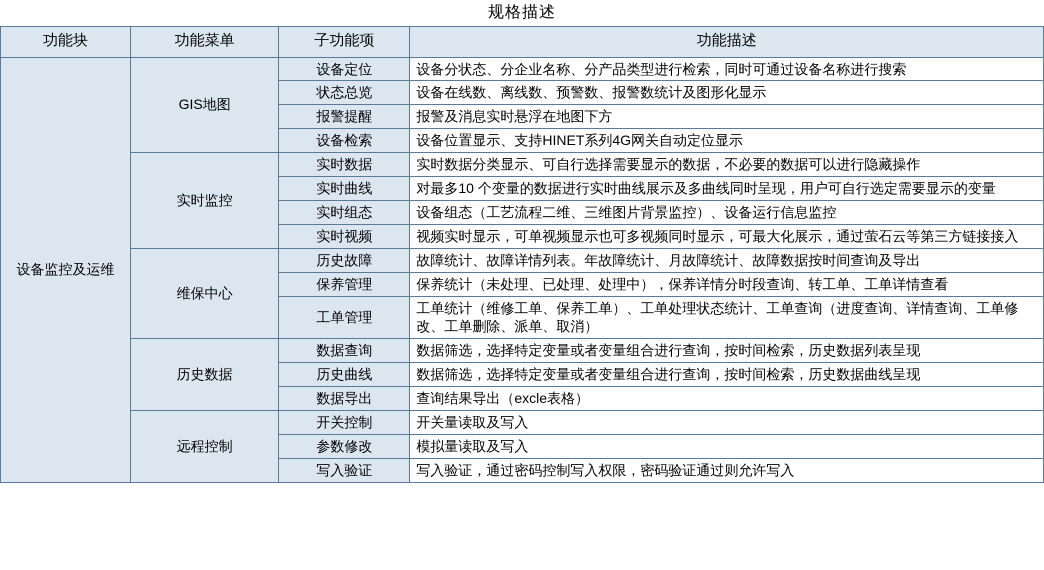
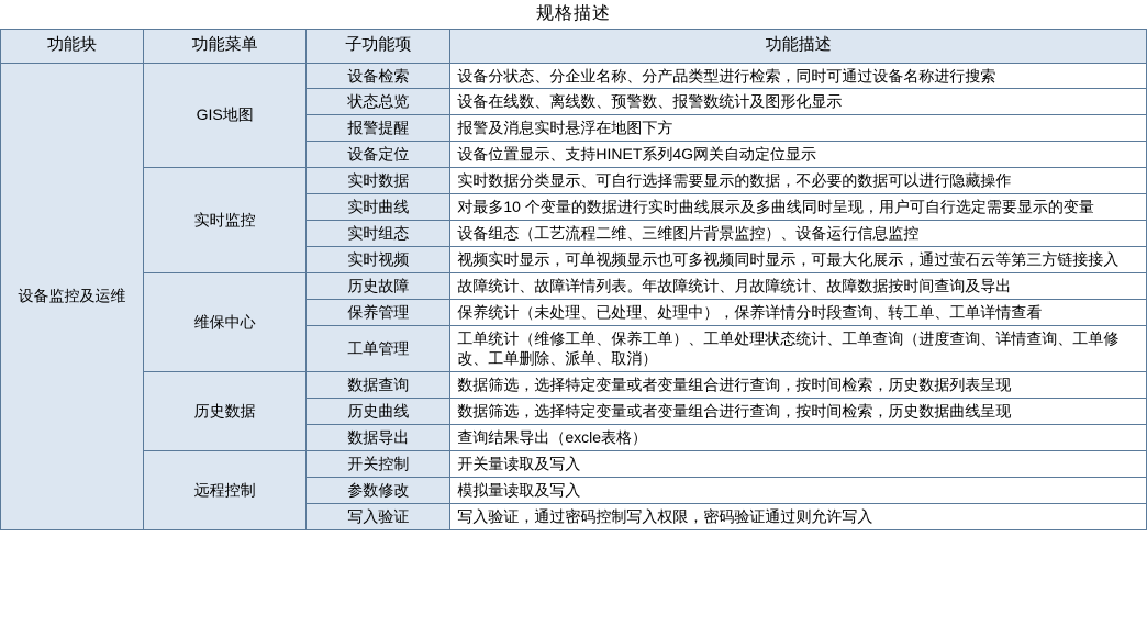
  规格描述
  功能块	功能菜单	子功能项	功能描述
- 设备监控及运维	GIS地图	设备定位	设备分状态、分企业名称、分产品类型进行检索，同时可通过设备名称进行搜索
+ 设备监控及运维	GIS地图	设备检索	设备分状态、分企业名称、分产品类型进行检索，同时可通过设备名称进行搜索
  状态总览	设备在线数、离线数、预警数、报警数统计及图形化显示
  报警提醒	报警及消息实时悬浮在地图下方
- 设备检索	设备位置显示、支持HINET系列4G网关自动定位显示
+ 设备定位	设备位置显示、支持HINET系列4G网关自动定位显示
  实时监控	实时数据	实时数据分类显示、可自行选择需要显示的数据，不必要的数据可以进行隐藏操作
  实时曲线	对最多10 个变量的数据进行实时曲线展示及多曲线同时呈现，用户可自行选定需要显示的变量
  实时组态	设备组态（工艺流程二维、三维图片背景监控）、设备运行信息监控
  实时视频	视频实时显示，可单视频显示也可多视频同时显示，可最大化展示，通过萤石云等第三方链接接入
  维保中心	历史故障	故障统计、故障详情列表。年故障统计、月故障统计、故障数据按时间查询及导出
  保养管理	保养统计（未处理、已处理、处理中），保养详情分时段查询、转工单、工单详情查看
  工单管理	工单统计（维修工单、保养工单）、工单处理状态统计、工单查询（进度查询、详情查询、工单修改、工单删除、派单、取消）
  历史数据	数据查询	数据筛选，选择特定变量或者变量组合进行查询，按时间检索，历史数据列表呈现
  历史曲线	数据筛选，选择特定变量或者变量组合进行查询，按时间检索，历史数据曲线呈现
  数据导出	查询结果导出（excle表格）
  远程控制	开关控制	开关量读取及写入
  参数修改	模拟量读取及写入
  写入验证	写入验证，通过密码控制写入权限，密码验证通过则允许写入
